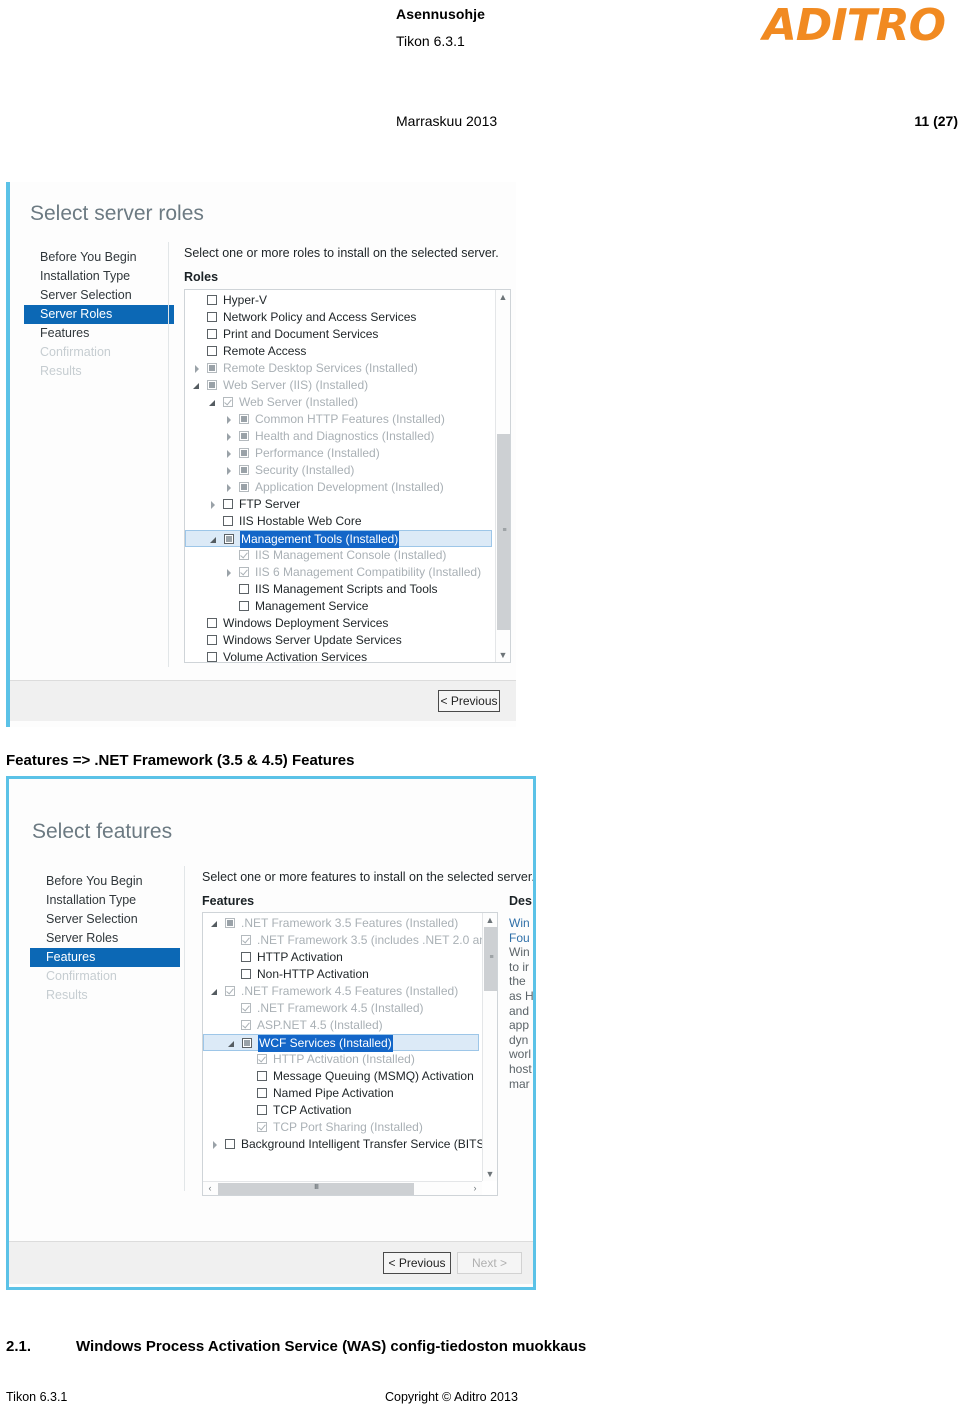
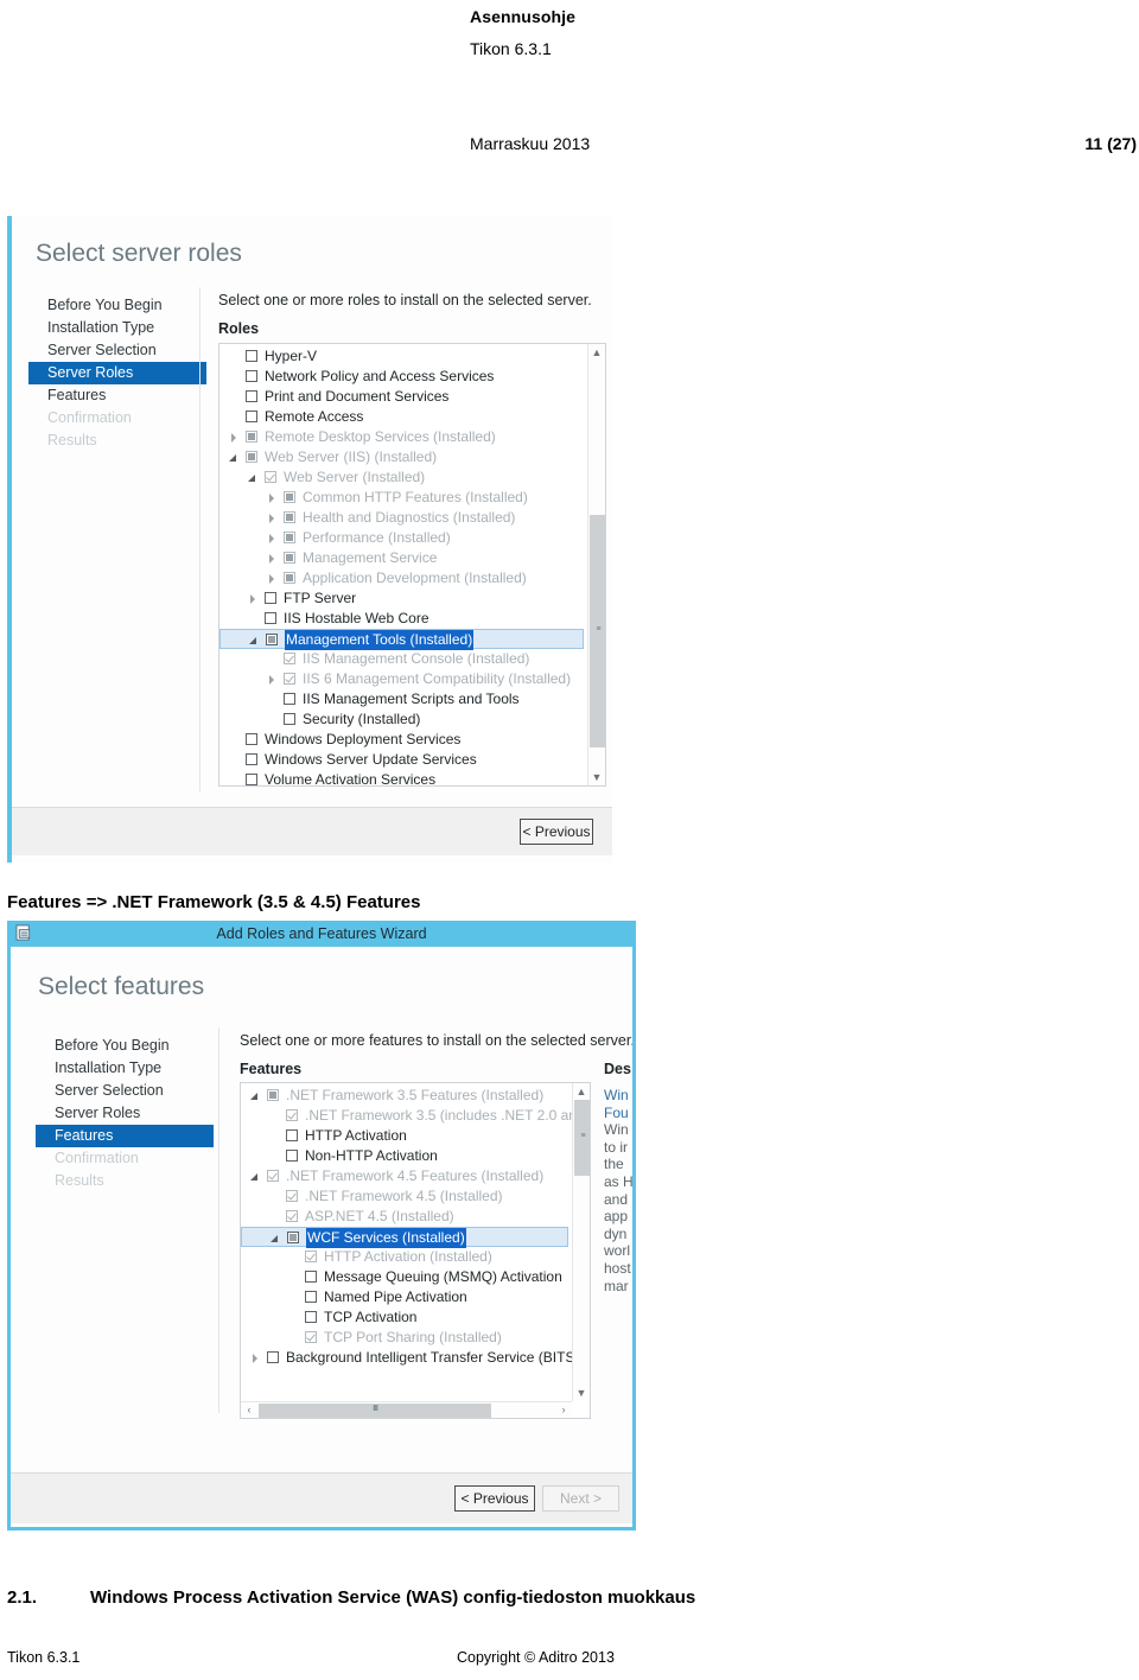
  Asennusohje
  Tikon 6.3.1
- ADITRO
  Marraskuu 2013
  11 (27)
  Select server roles
  Before You Begin
  Installation Type
  Server Selection
  Server Roles
  Features
  Confirmation
  Results
  Select one or more roles to install on the selected server.
  Roles
  Hyper-V
  Network Policy and Access Services
  Print and Document Services
  Remote Access
  Remote Desktop Services (Installed)
  Web Server (IIS) (Installed)
  Web Server (Installed)
  Common HTTP Features (Installed)
  Health and Diagnostics (Installed)
  Performance (Installed)
- Security (Installed)
+ Management Service
  Application Development (Installed)
  FTP Server
  IIS Hostable Web Core
  Management Tools (Installed)
  IIS Management Console (Installed)
  IIS 6 Management Compatibility (Installed)
  IIS Management Scripts and Tools
- Management Service
+ Security (Installed)
  Windows Deployment Services
  Windows Server Update Services
  Volume Activation Services
  ▲
  ▼
  < Previous
  Features => .NET Framework (3.5 & 4.5) Features
+ Add Roles and Features Wizard
  Select features
  Before You Begin
  Installation Type
  Server Selection
  Server Roles
  Features
  Confirmation
  Results
  Select one or more features to install on the selected server.
  Features
  .NET Framework 3.5 Features (Installed)
  .NET Framework 3.5 (includes .NET 2.0 a
  HTTP Activation
  Non-HTTP Activation
  .NET Framework 4.5 Features (Installed)
  .NET Framework 4.5 (Installed)
  ASP.NET 4.5 (Installed)
  WCF Services (Installed)
  HTTP Activation (Installed)
  Message Queuing (MSMQ) Activation
  Named Pipe Activation
  TCP Activation
  TCP Port Sharing (Installed)
  Background Intelligent Transfer Service (BITS
  ▲
  ▼
  ‹
  ›
  Des
  Win
  Fou
  Win
  to ir
  the
  as H
  and
  app
  dyn
  worl
  host
  mar
  < Previous
  Next >
  2.1.
  Windows Process Activation Service (WAS) config-tiedoston muokkaus
  Tikon 6.3.1
  Copyright © Aditro 2013
